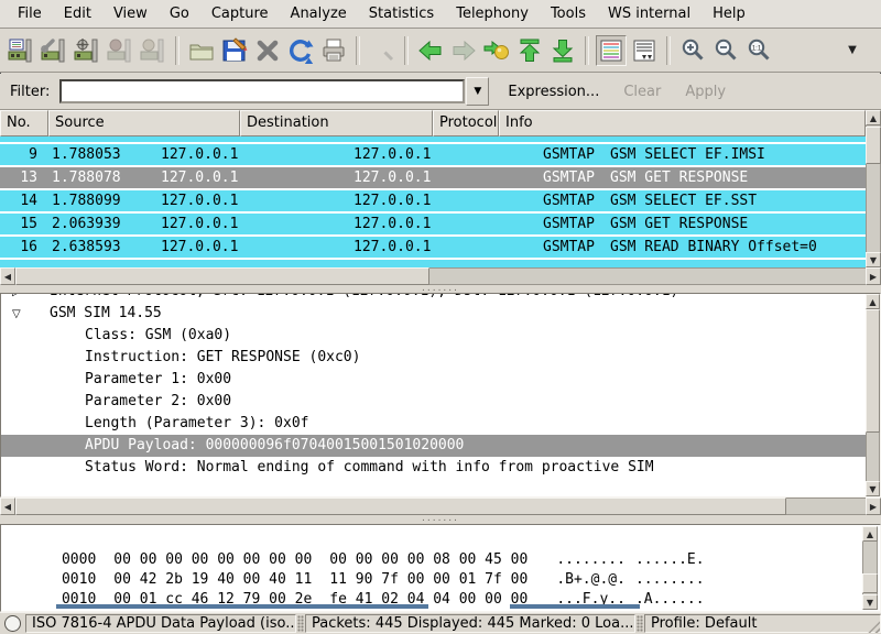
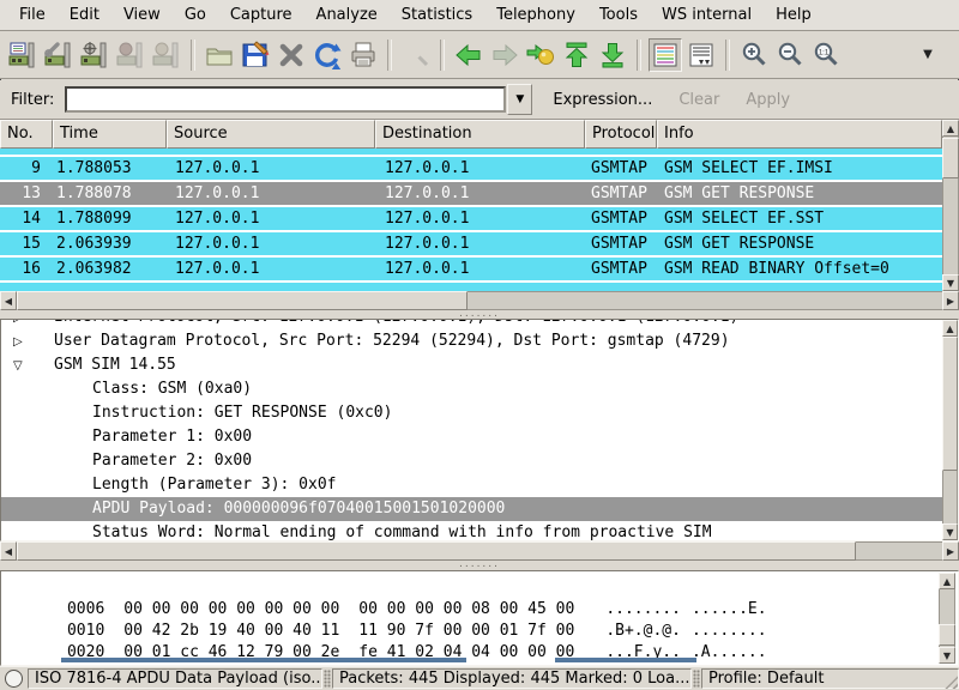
  File
  Edit
  View
  Go
  Capture
  Analyze
  Statistics
  Telephony
  Tools
  WS internal
  Help
  ▼
  Filter:
  ▼
  Expression...
  Clear
  Apply
  No.
+ Time
  Source
  Destination
  Protocol
  Info
  9
  1.788053
  127.0.0.1
  127.0.0.1
  GSMTAP
  GSM SELECT EF.IMSI
  13
  1.788078
  127.0.0.1
  127.0.0.1
  GSMTAP
  GSM GET RESPONSE
  14
  1.788099
  127.0.0.1
  127.0.0.1
  GSMTAP
  GSM SELECT EF.SST
  15
  2.063939
  127.0.0.1
  127.0.0.1
  GSMTAP
  GSM GET RESPONSE
  16
- 2.638593
+ 2.063982
  127.0.0.1
  127.0.0.1
  GSMTAP
  GSM READ BINARY Offset=0
  ▲
  ▼
  ◀
  ▶
  .......
+ ▷ User Datagram Protocol, Src Port: 52294 (52294), Dst Port: gsmtap (4729)
  ▽ GSM SIM 14.55
  Class: GSM (0xa0)
  Instruction: GET RESPONSE (0xc0)
  Parameter 1: 0x00
  Parameter 2: 0x00
  Length (Parameter 3): 0x0f
  APDU Payload: 000000096f07040015001501020000
  Status Word: Normal ending of command with info from proactive SIM
  ▲
  ▼
  ◀
  ▶
  .......
- 0000 00 00 00 00 00 00 00 00 00 00 00 00 08 00 45 00 ........ ......E.
+ 0006 00 00 00 00 00 00 00 00 00 00 00 00 08 00 45 00 ........ ......E.
  0010 00 42 2b 19 40 00 40 11 11 90 7f 00 00 01 7f 00 .B+.@.@. ........
- 0010 00 01 cc 46 12 79 00 2e fe 41 02 04 04 00 00 00 ...F.y.. .A......
+ 0020 00 01 cc 46 12 79 00 2e fe 41 02 04 04 00 00 00 ...F.y.. .A......
  ▲
  ▼
  ISO 7816-4 APDU Data Payload (iso..
  Packets: 445 Displayed: 445 Marked: 0 Loa...
  Profile: Default
